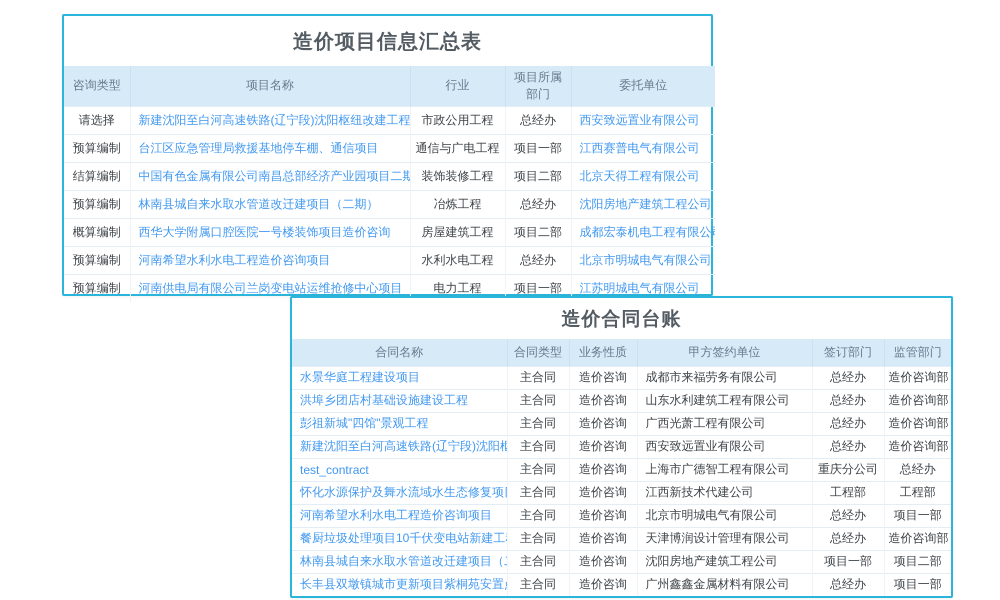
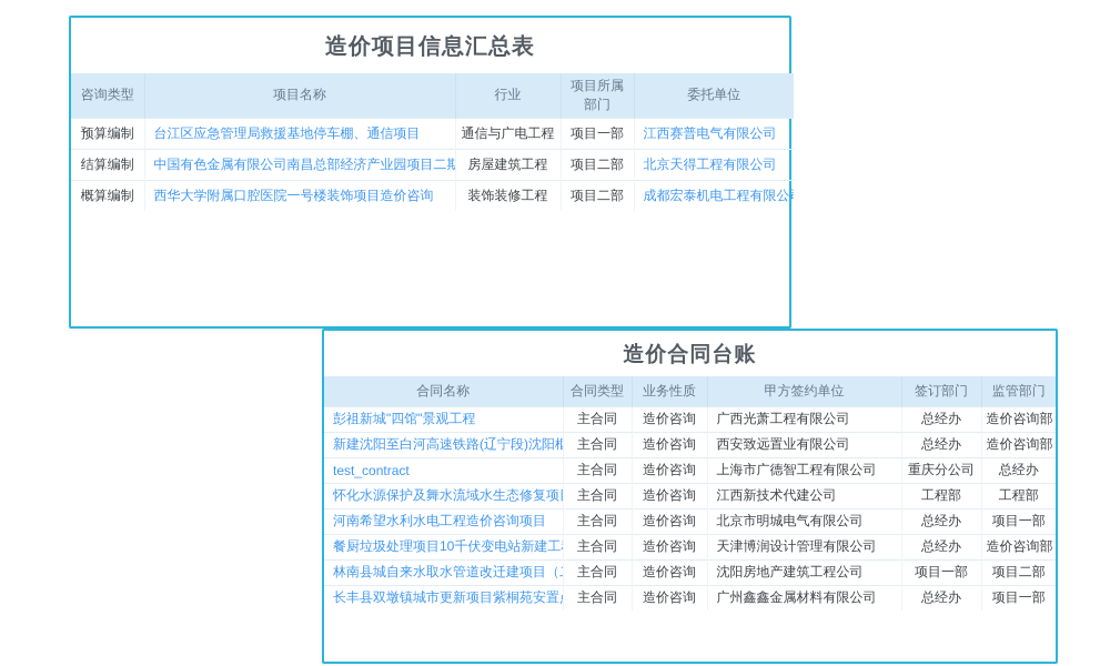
  造价项目信息汇总表
  咨询类型	项目名称	行业	项目所属部门	委托单位
- 请选择	新建沈阳至白河高速铁路(辽宁段)沈阳枢纽改建工程	市政公用工程	总经办	西安致远置业有限公司
  预算编制	台江区应急管理局救援基地停车棚、通信项目	通信与广电工程	项目一部	江西赛普电气有限公司
- 结算编制	中国有色金属有限公司南昌总部经济产业园项目二期	装饰装修工程	项目二部	北京天得工程有限公司
+ 结算编制	中国有色金属有限公司南昌总部经济产业园项目二期	房屋建筑工程	项目二部	北京天得工程有限公司
- 预算编制	林南县城自来水取水管道改迁建项目（二期）	冶炼工程	总经办	沈阳房地产建筑工程公司
- 概算编制	西华大学附属口腔医院一号楼装饰项目造价咨询	房屋建筑工程	项目二部	成都宏泰机电工程有限公
+ 概算编制	西华大学附属口腔医院一号楼装饰项目造价咨询	装饰装修工程	项目二部	成都宏泰机电工程有限公
- 预算编制	河南希望水利水电工程造价咨询项目	水利水电工程	总经办	北京市明城电气有限公司
- 预算编制	河南供电局有限公司兰岗变电站运维抢修中心项目	电力工程	项目一部	江苏明城电气有限公司
  造价合同台账
  合同名称	合同类型	业务性质	甲方签约单位	签订部门	监管部门
- 水景华庭工程建设项目	主合同	造价咨询	成都市来福劳务有限公司	总经办	造价咨询部
- 洪埠乡团店村基础设施建设工程	主合同	造价咨询	山东水利建筑工程有限公司	总经办	造价咨询部
  彭祖新城"四馆"景观工程	主合同	造价咨询	广西光萧工程有限公司	总经办	造价咨询部
  新建沈阳至白河高速铁路(辽宁段)沈阳枢	主合同	造价咨询	西安致远置业有限公司	总经办	造价咨询部
  test_contract	主合同	造价咨询	上海市广德智工程有限公司	重庆分公司	总经办
  怀化水源保护及舞水流域水生态修复项	主合同	造价咨询	江西新技术代建公司	工程部	工程部
  河南希望水利水电工程造价咨询项目	主合同	造价咨询	北京市明城电气有限公司	总经办	项目一部
  餐厨垃圾处理项目10千伏变电站新建工	主合同	造价咨询	天津博润设计管理有限公司	总经办	造价咨询部
  林南县城自来水取水管道改迁建项目（	主合同	造价咨询	沈阳房地产建筑工程公司	项目一部	项目二部
  长丰县双墩镇城市更新项目紫桐苑安置	主合同	造价咨询	广州鑫鑫金属材料有限公司	总经办	项目一部
